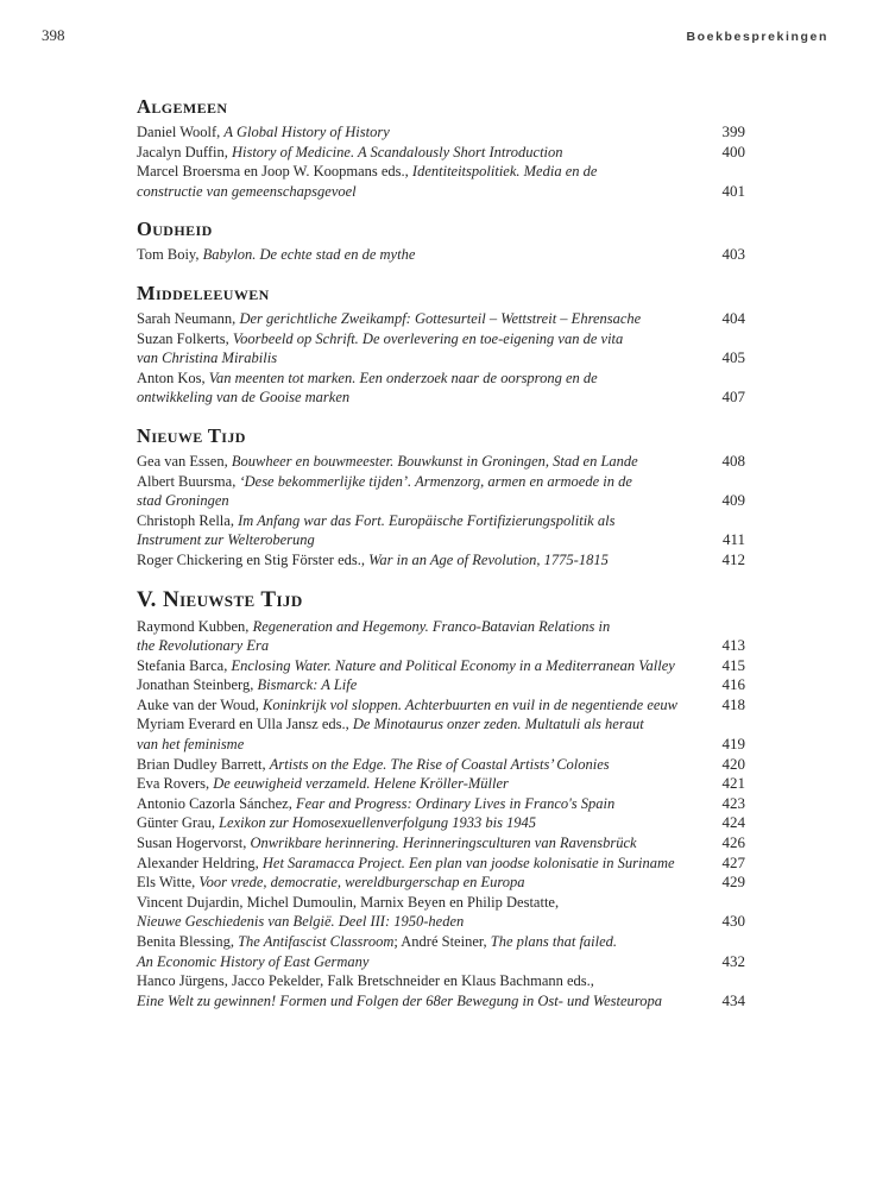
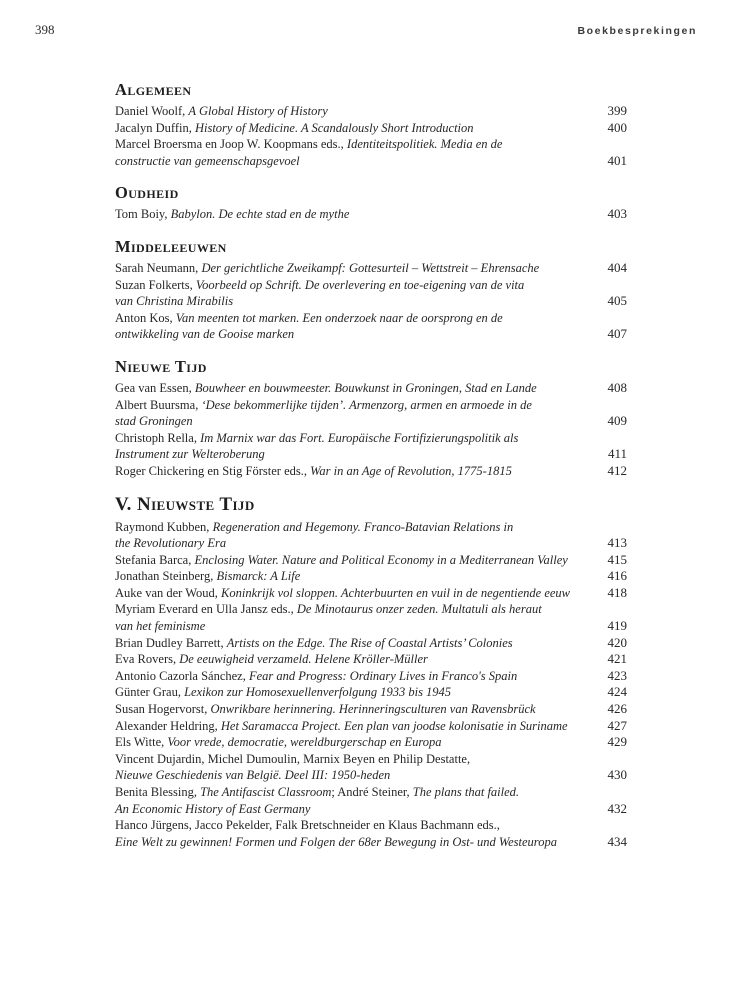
  398
  Boekbesprekingen
  Algemeen
  Daniel Woolf, A Global History of History
  399
  Jacalyn Duffin, History of Medicine. A Scandalously Short Introduction
  400
  Marcel Broersma en Joop W. Koopmans eds., Identiteitspolitiek. Media en de
  constructie van gemeenschapsgevoel
  401
  Oudheid
  Tom Boiy, Babylon. De echte stad en de mythe
  403
  Middeleeuwen
  Sarah Neumann, Der gerichtliche Zweikampf: Gottesurteil – Wettstreit – Ehrensache
  404
  Suzan Folkerts, Voorbeeld op Schrift. De overlevering en toe-eigening van de vita
  van Christina Mirabilis
  405
  Anton Kos, Van meenten tot marken. Een onderzoek naar de oorsprong en de
  ontwikkeling van de Gooise marken
  407
  Nieuwe Tijd
  Gea van Essen, Bouwheer en bouwmeester. Bouwkunst in Groningen, Stad en Lande
  408
  Albert Buursma, ‘Dese bekommerlijke tijden’. Armenzorg, armen en armoede in de
  stad Groningen
  409
- Christoph Rella, Im Anfang war das Fort. Europäische Fortifizierungspolitik als
+ Christoph Rella, Im Marnix war das Fort. Europäische Fortifizierungspolitik als
  Instrument zur Welteroberung
  411
  Roger Chickering en Stig Förster eds., War in an Age of Revolution, 1775-1815
  412
  V. Nieuwste Tijd
  Raymond Kubben, Regeneration and Hegemony. Franco-Batavian Relations in
  the Revolutionary Era
  413
  Stefania Barca, Enclosing Water. Nature and Political Economy in a Mediterranean Valley
  415
  Jonathan Steinberg, Bismarck: A Life
  416
  Auke van der Woud, Koninkrijk vol sloppen. Achterbuurten en vuil in de negentiende eeuw
  418
  Myriam Everard en Ulla Jansz eds., De Minotaurus onzer zeden. Multatuli als heraut
  van het feminisme
  419
  Brian Dudley Barrett, Artists on the Edge. The Rise of Coastal Artists’ Colonies
  420
  Eva Rovers, De eeuwigheid verzameld. Helene Kröller-Müller
  421
  Antonio Cazorla Sánchez, Fear and Progress: Ordinary Lives in Franco's Spain
  423
  Günter Grau, Lexikon zur Homosexuellenverfolgung 1933 bis 1945
  424
  Susan Hogervorst, Onwrikbare herinnering. Herinneringsculturen van Ravensbrück
  426
  Alexander Heldring, Het Saramacca Project. Een plan van joodse kolonisatie in Suriname
  427
  Els Witte, Voor vrede, democratie, wereldburgerschap en Europa
  429
  Vincent Dujardin, Michel Dumoulin, Marnix Beyen en Philip Destatte,
  Nieuwe Geschiedenis van België. Deel III: 1950-heden
  430
  Benita Blessing, The Antifascist Classroom; André Steiner, The plans that failed.
  An Economic History of East Germany
  432
  Hanco Jürgens, Jacco Pekelder, Falk Bretschneider en Klaus Bachmann eds.,
  Eine Welt zu gewinnen! Formen und Folgen der 68er Bewegung in Ost- und Westeuropa
  434
